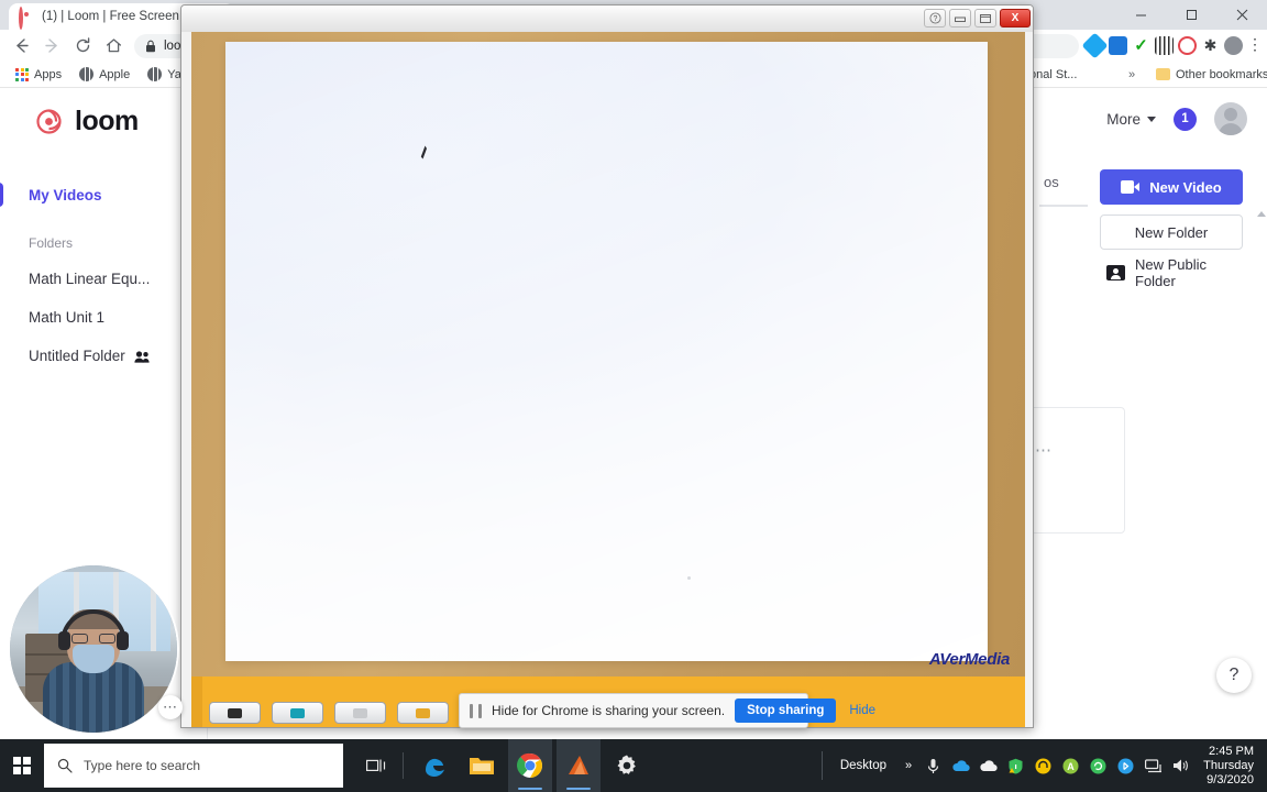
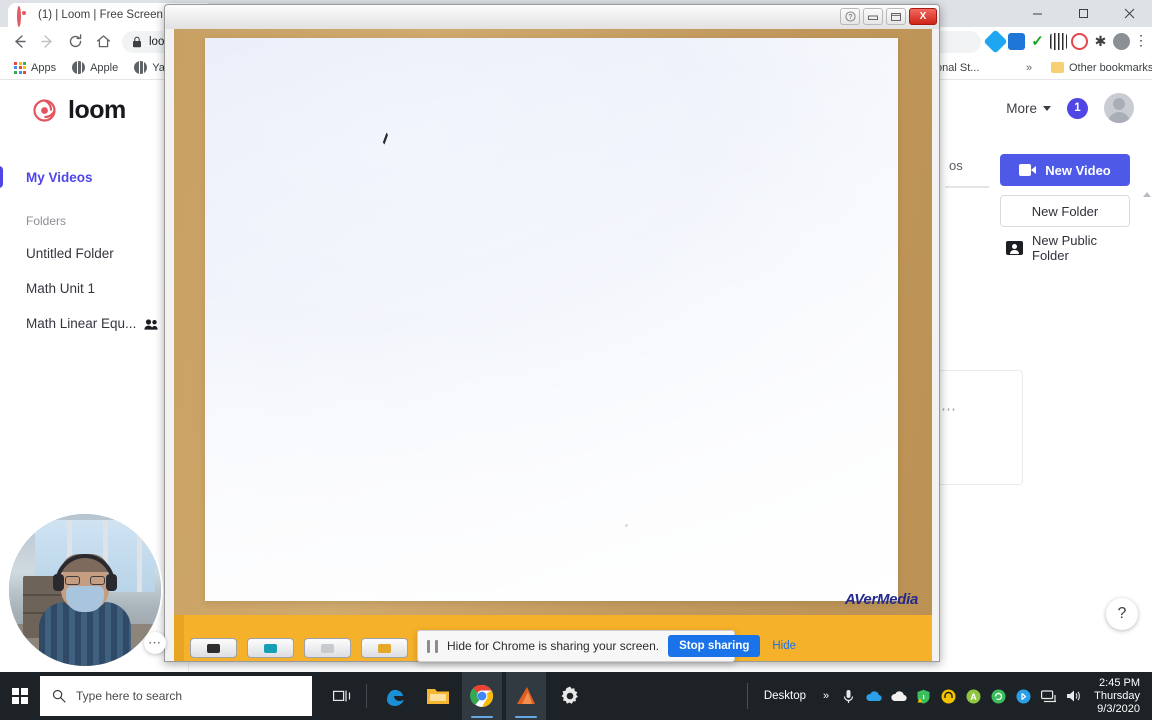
  (1) | Loom | Free Screen
  loo
  ✓
  ✱
  ⋮
  Apps
  Apple
  nal St...
  »
  Other bookmarks
  loom
  More
  1
  My Videos
  Folders
- Math Linear Equ...
+ Untitled Folder
  Math Unit 1
- Untitled Folder
+ Math Linear Equ...
  os
  New Video
  New Folder
  New Public Folder
  ⋯
  ?
  X
  AVerMedia
  ⋯
  Hide for Chrome is sharing your screen.
  Stop sharing
  Hide
  Type here to search
  Desktop
  »
  A
  2:45 PM
  Thursday
  9/3/2020
